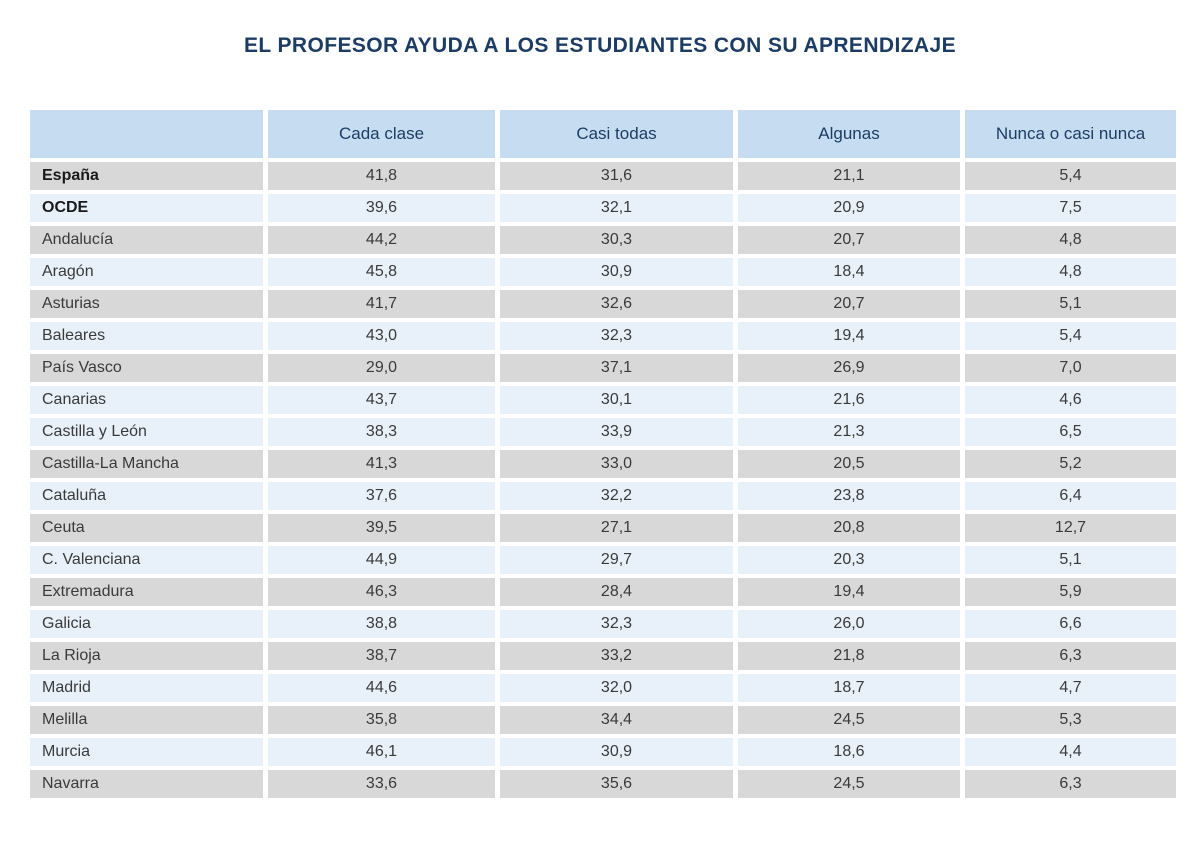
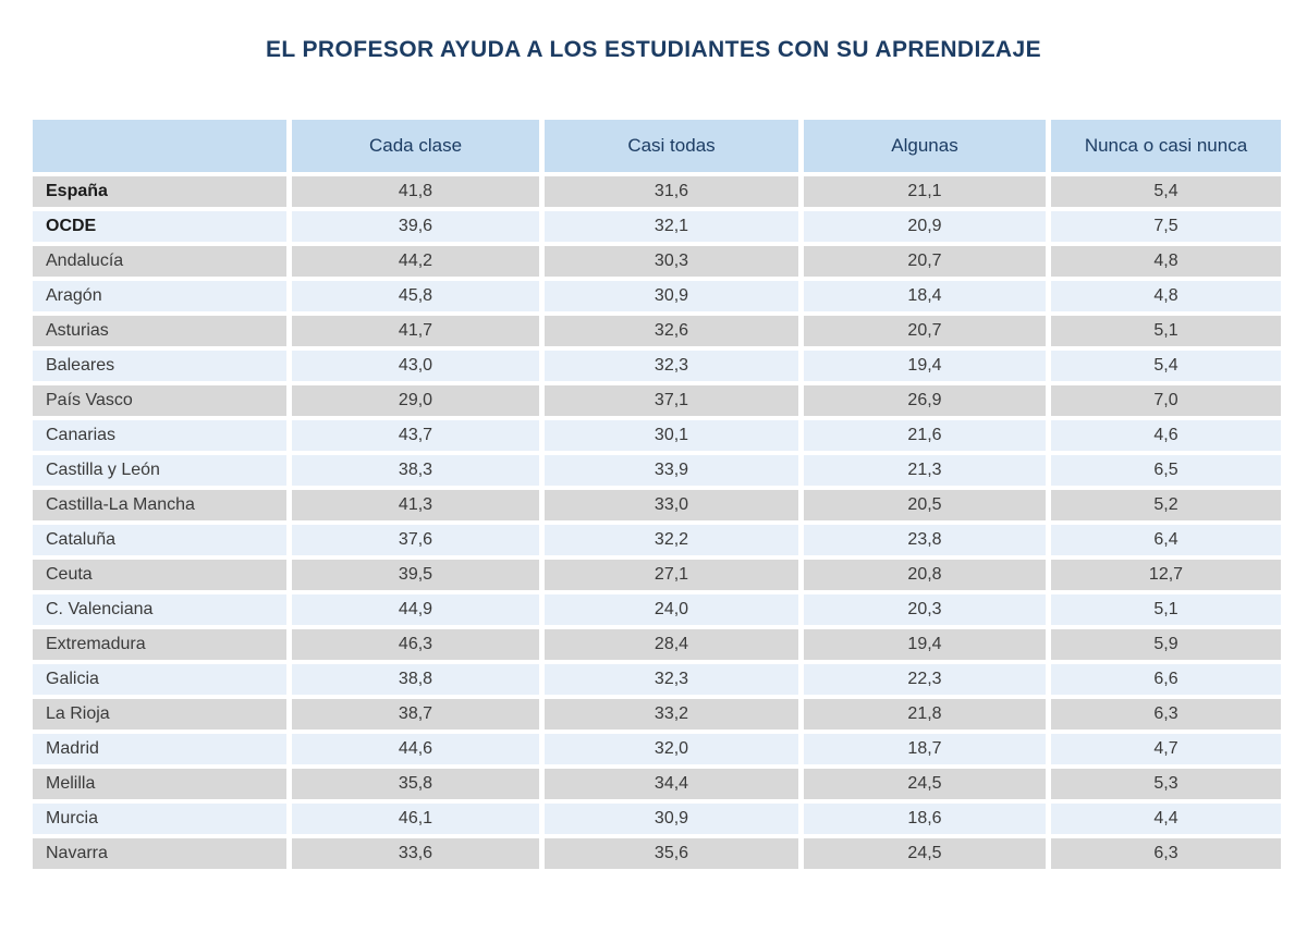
  EL PROFESOR AYUDA A LOS ESTUDIANTES CON SU APRENDIZAJE
  	Cada clase	Casi todas	Algunas	Nunca o casi nunca
  España	41,8	31,6	21,1	5,4
  OCDE	39,6	32,1	20,9	7,5
  Andalucía	44,2	30,3	20,7	4,8
  Aragón	45,8	30,9	18,4	4,8
  Asturias	41,7	32,6	20,7	5,1
  Baleares	43,0	32,3	19,4	5,4
  País Vasco	29,0	37,1	26,9	7,0
  Canarias	43,7	30,1	21,6	4,6
  Castilla y León	38,3	33,9	21,3	6,5
  Castilla-La Mancha	41,3	33,0	20,5	5,2
  Cataluña	37,6	32,2	23,8	6,4
  Ceuta	39,5	27,1	20,8	12,7
- C. Valenciana	44,9	29,7	20,3	5,1
+ C. Valenciana	44,9	24,0	20,3	5,1
  Extremadura	46,3	28,4	19,4	5,9
- Galicia	38,8	32,3	26,0	6,6
+ Galicia	38,8	32,3	22,3	6,6
  La Rioja	38,7	33,2	21,8	6,3
  Madrid	44,6	32,0	18,7	4,7
  Melilla	35,8	34,4	24,5	5,3
  Murcia	46,1	30,9	18,6	4,4
  Navarra	33,6	35,6	24,5	6,3
